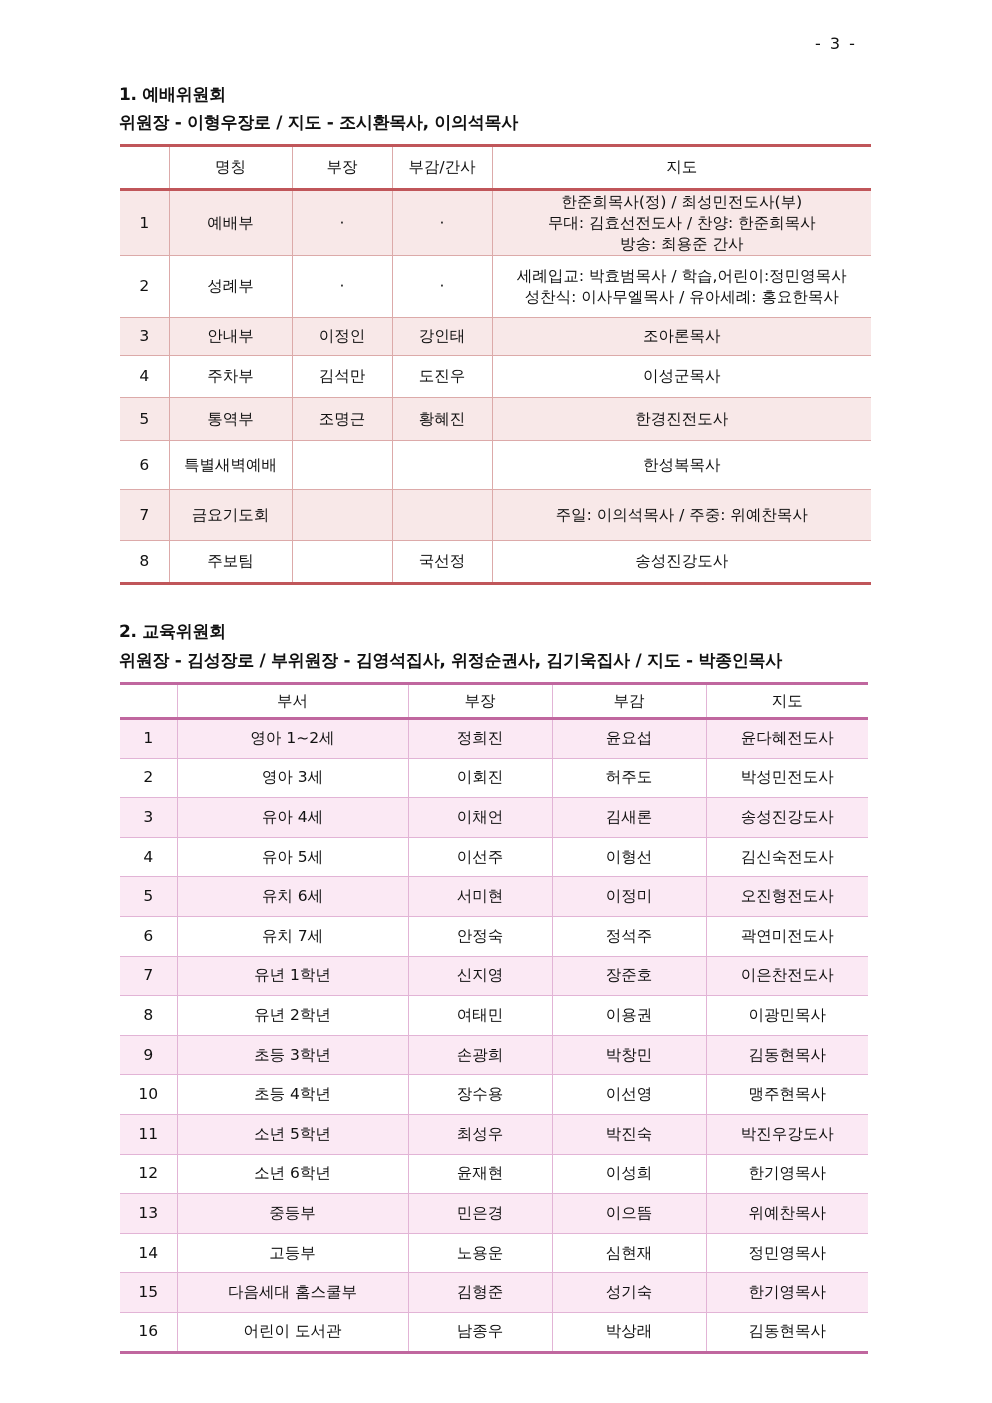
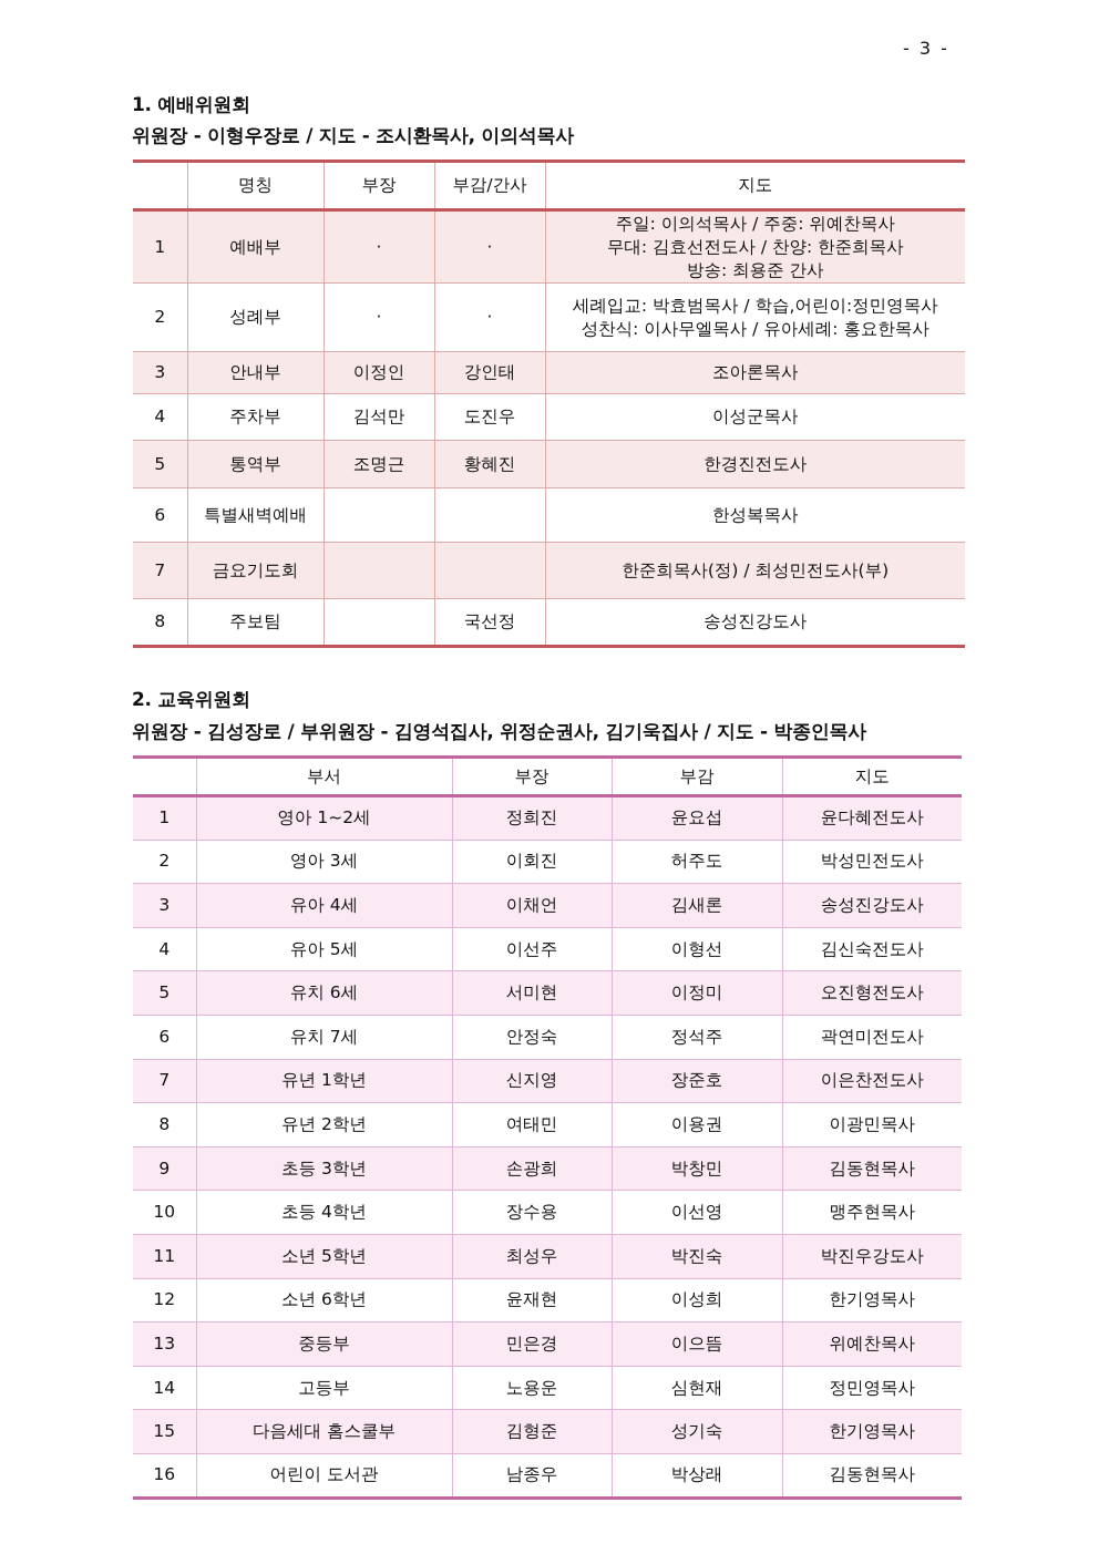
  - 3 -
  1. 예배위원회
  위원장 - 이형우장로 / 지도 - 조시환목사, 이의석목사
  	명칭	부장	부감/간사	지도
- 1	예배부	·	·	한준희목사(정) / 최성민전도사(부) 무대: 김효선전도사 / 찬양: 한준희목사 방송: 최용준 간사
+ 1	예배부	·	·	주일: 이의석목사 / 주중: 위예찬목사 무대: 김효선전도사 / 찬양: 한준희목사 방송: 최용준 간사
  2	성례부	·	·	세례입교: 박효범목사 / 학습,어린이:정민영목사 성찬식: 이사무엘목사 / 유아세례: 홍요한목사
  3	안내부	이정인	강인태	조아론목사
  4	주차부	김석만	도진우	이성군목사
  5	통역부	조명근	황혜진	한경진전도사
  6	특별새벽예배			한성복목사
- 7	금요기도회			주일: 이의석목사 / 주중: 위예찬목사
+ 7	금요기도회			한준희목사(정) / 최성민전도사(부)
  8	주보팀		국선정	송성진강도사
  2. 교육위원회
  위원장 - 김성장로 / 부위원장 - 김영석집사, 위정순권사, 김기욱집사 / 지도 - 박종인목사
  	부서	부장	부감	지도
  1	영아 1~2세	정희진	윤요섭	윤다혜전도사
  2	영아 3세	이회진	허주도	박성민전도사
  3	유아 4세	이채언	김새론	송성진강도사
  4	유아 5세	이선주	이형선	김신숙전도사
  5	유치 6세	서미현	이정미	오진형전도사
  6	유치 7세	안정숙	정석주	곽연미전도사
  7	유년 1학년	신지영	장준호	이은찬전도사
  8	유년 2학년	여태민	이용권	이광민목사
  9	초등 3학년	손광희	박창민	김동현목사
  10	초등 4학년	장수용	이선영	맹주현목사
  11	소년 5학년	최성우	박진숙	박진우강도사
  12	소년 6학년	윤재현	이성희	한기영목사
  13	중등부	민은경	이으뜸	위예찬목사
  14	고등부	노용운	심현재	정민영목사
  15	다음세대 홈스쿨부	김형준	성기숙	한기영목사
  16	어린이 도서관	남종우	박상래	김동현목사
